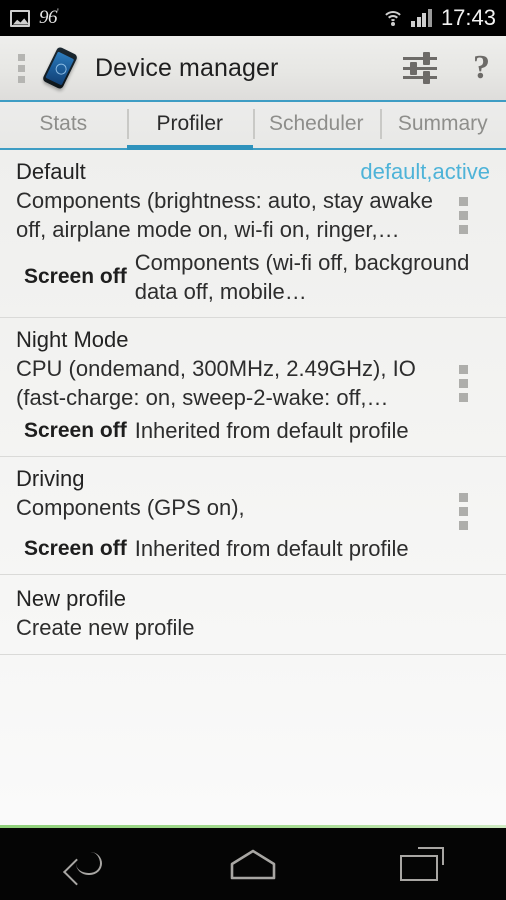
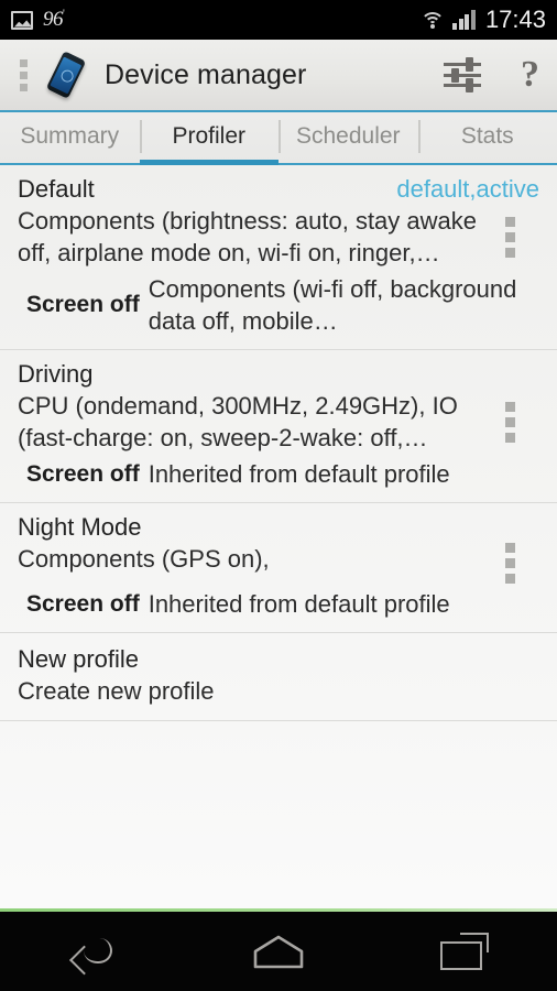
  96'
  17:43
  Device manager
  ?
- Stats
+ Summary
  Profiler
  Scheduler
- Summary
+ Stats
  Default
  default,active
  Components (brightness: auto, stay awake off, airplane mode on, wi-fi on, ringer,…
  Screen off
  Components (wi-fi off, background data off, mobile…
- Night Mode
+ Driving
  CPU (ondemand, 300MHz, 2.49GHz), IO (fast-charge: on, sweep-2-wake: off,…
  Screen off
  Inherited from default profile
- Driving
+ Night Mode
  Components (GPS on),
  Screen off
  Inherited from default profile
  New profile
  Create new profile
